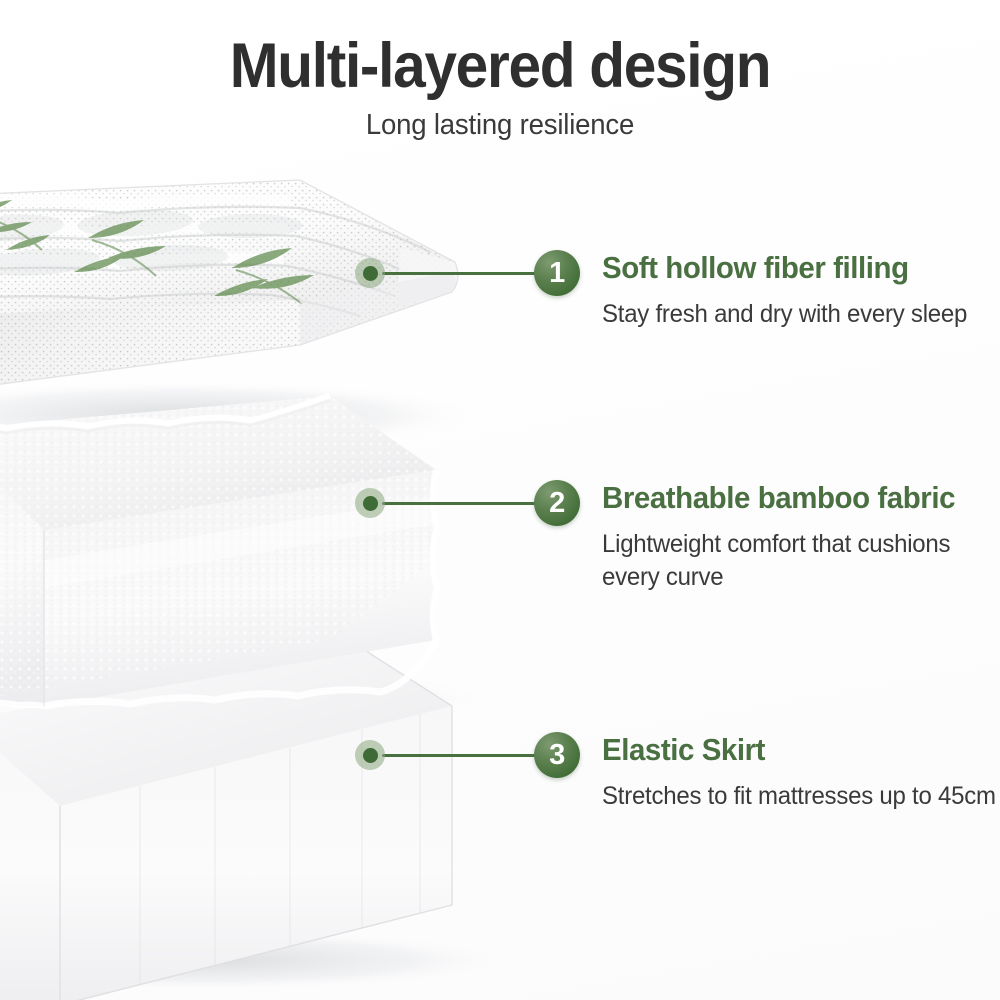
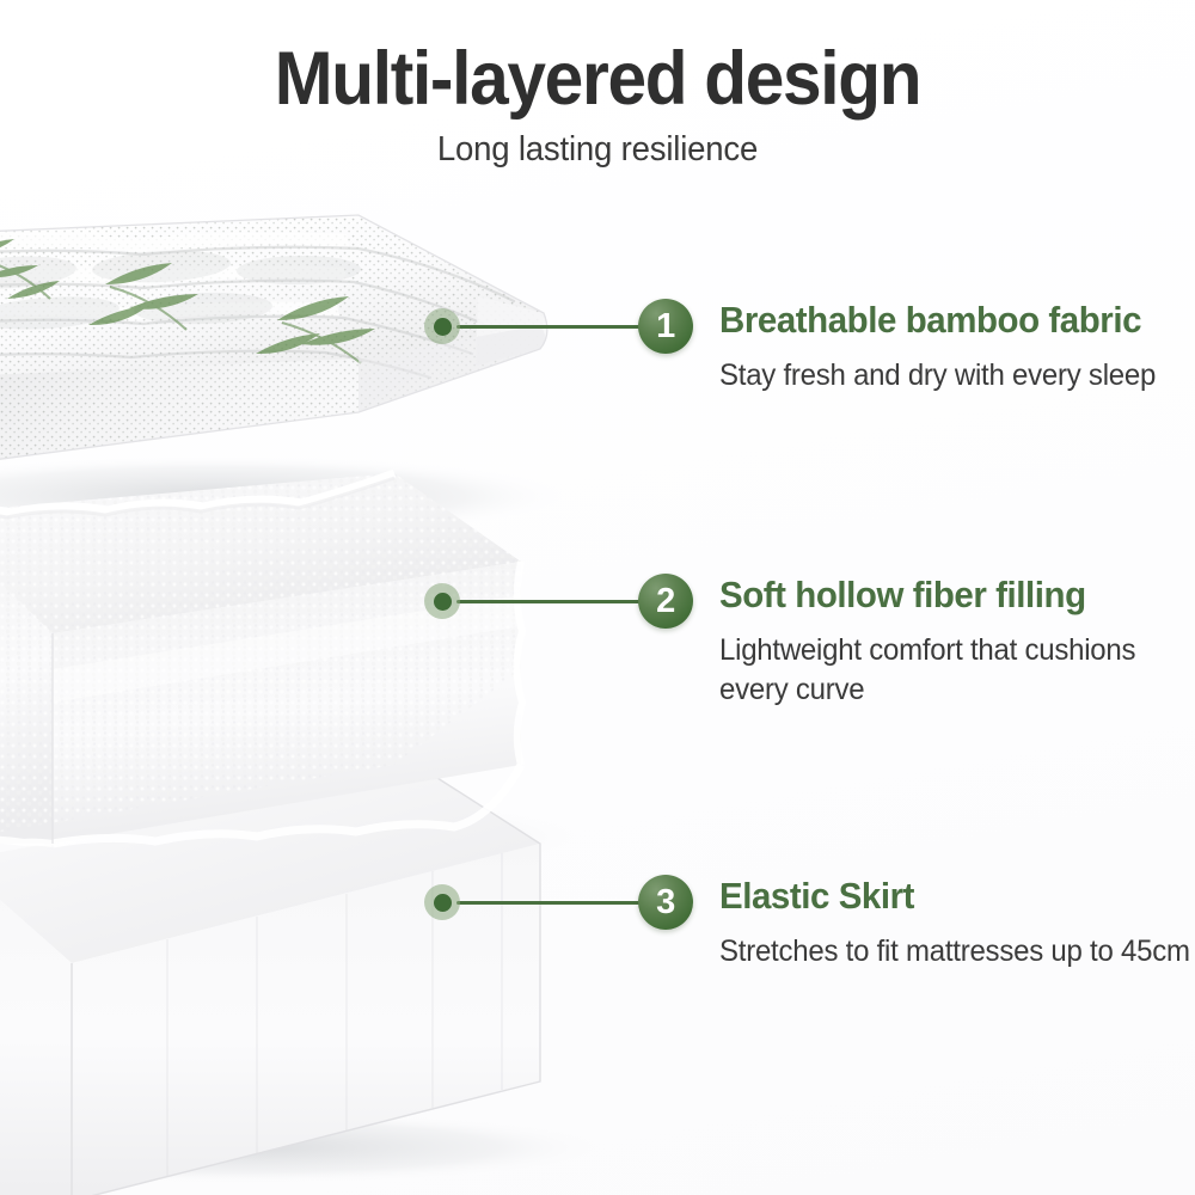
  Multi-layered design
  Long lasting resilience
  1
- Soft hollow fiber filling
+ Breathable bamboo fabric
  Stay fresh and dry with every sleep
  2
- Breathable bamboo fabric
+ Soft hollow fiber filling
  Lightweight comfort that cushions every curve
  3
  Elastic Skirt
  Stretches to fit mattresses up to 45cm
